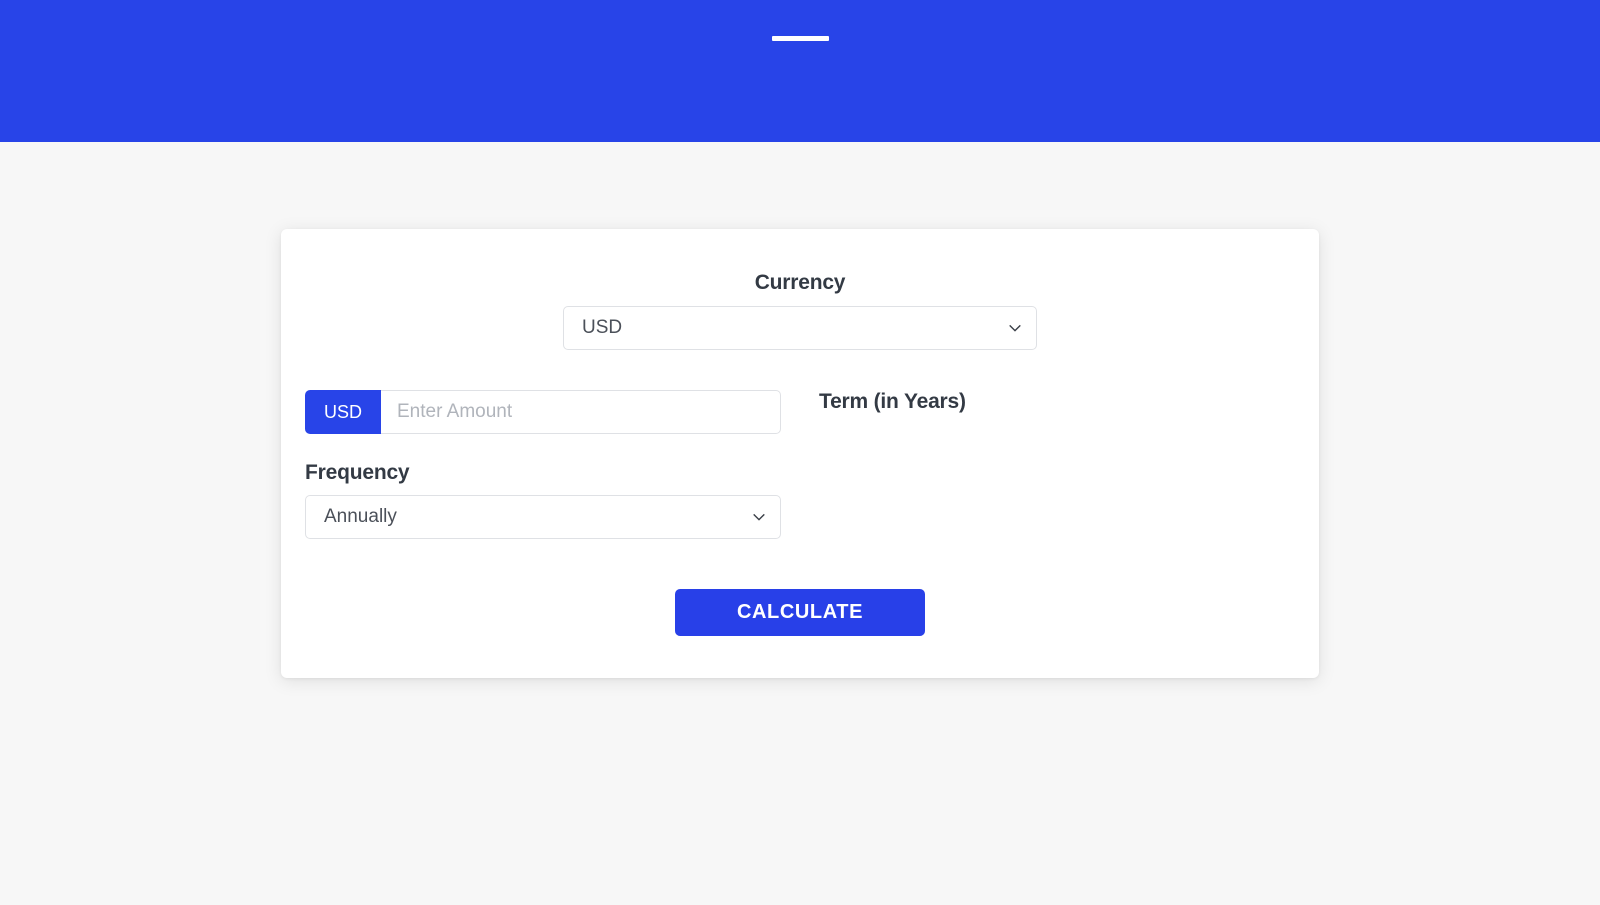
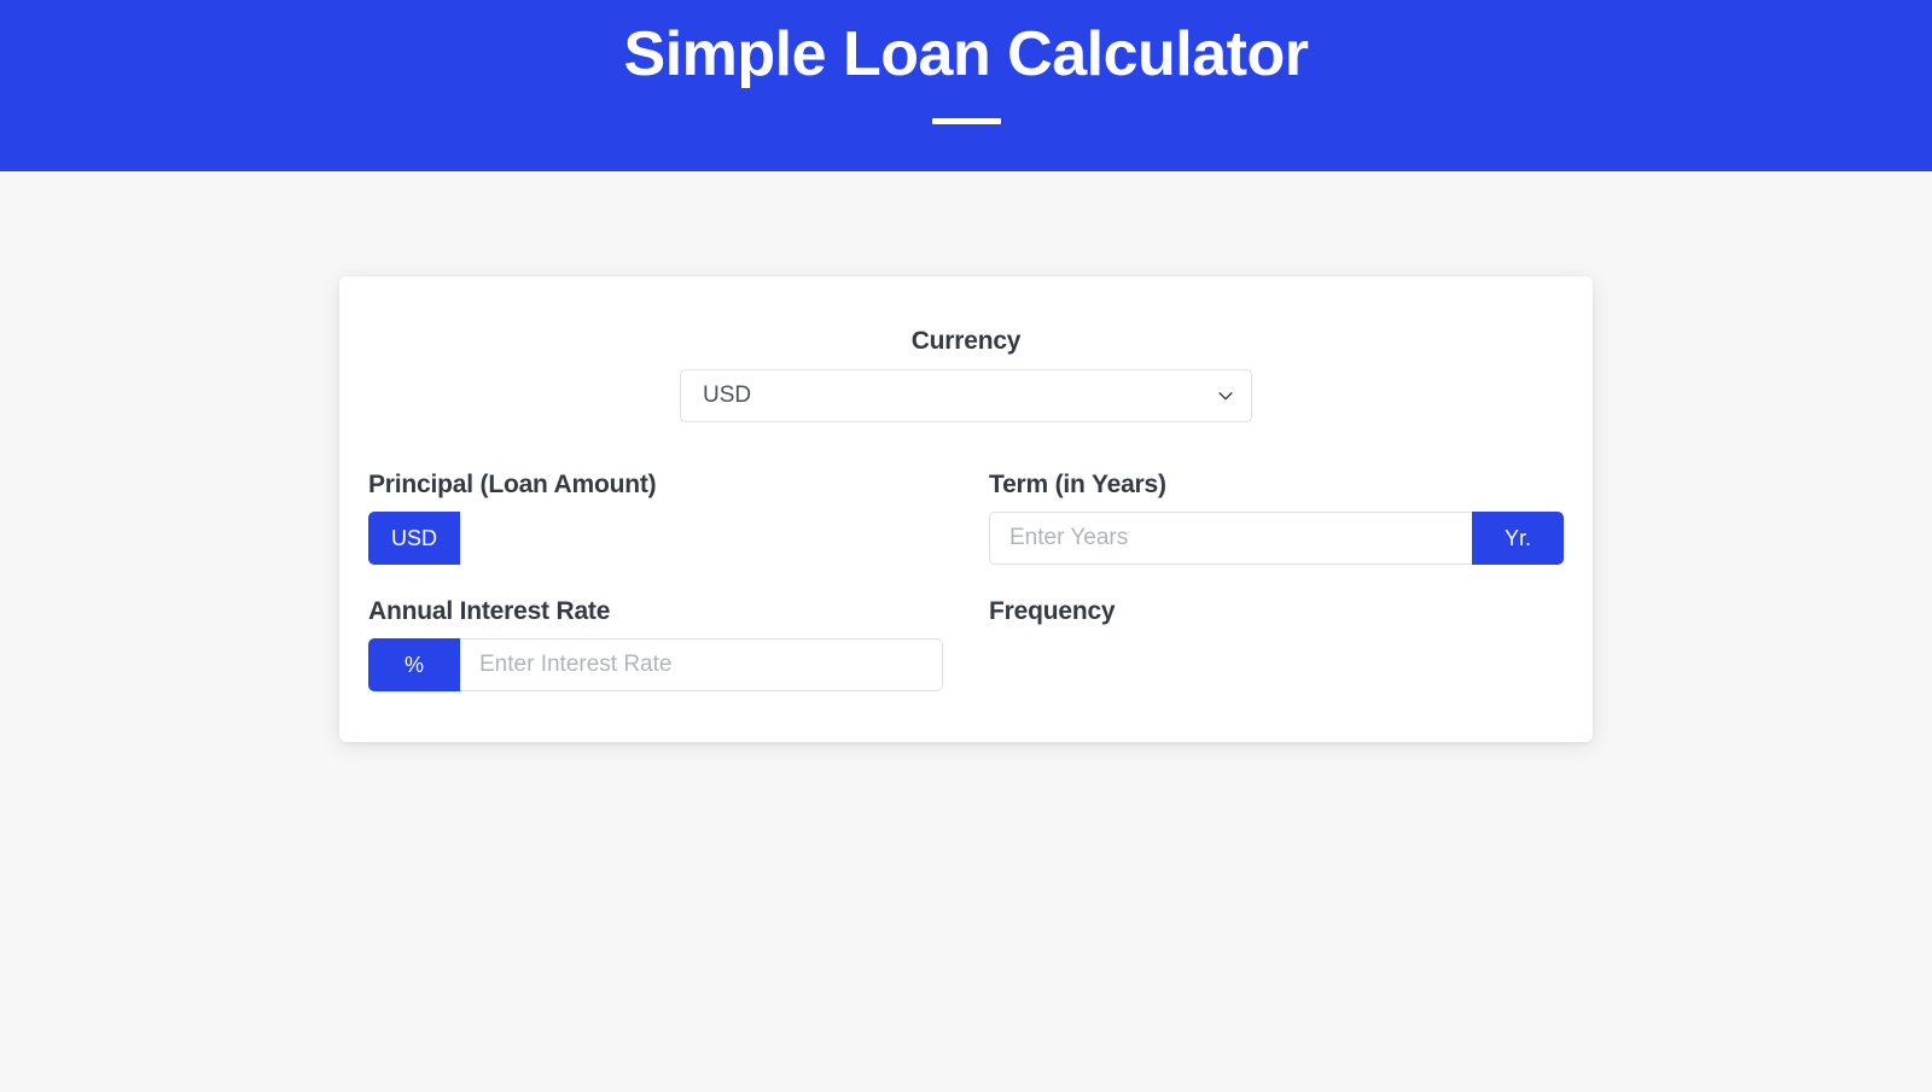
+ Simple Loan Calculator
  Currency
  USD
+ Principal (Loan Amount)
  USD
- Enter Amount
  Term (in Years)
+ Enter Years
+ Yr.
+ Annual Interest Rate
+ %
+ Enter Interest Rate
  Frequency
- Annually
- CALCULATE
